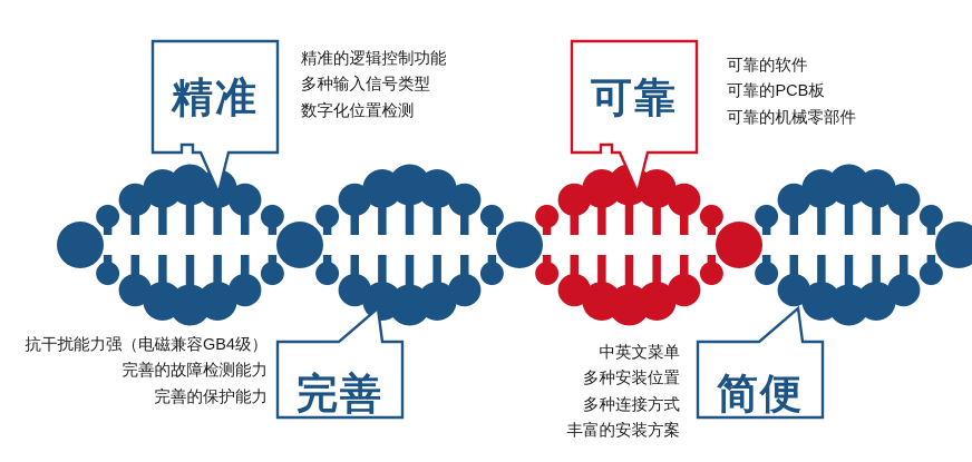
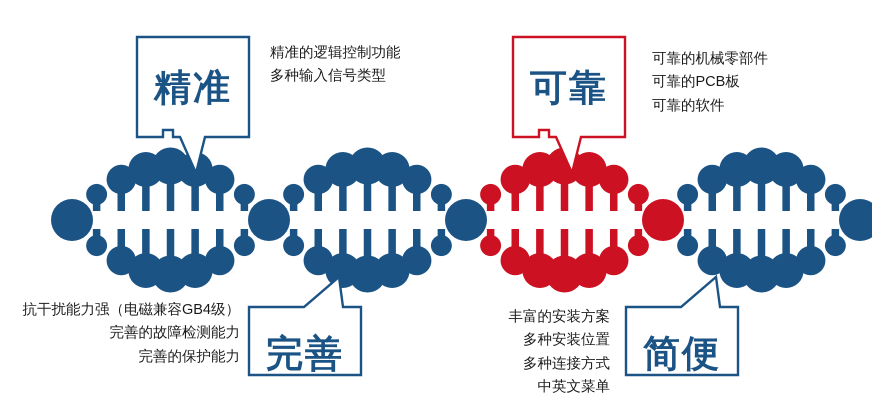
  精准
  精准的逻辑控制功能
  多种输入信号类型
- 数字化位置检测
  可靠
- 可靠的软件
+ 可靠的机械零部件
  可靠的PCB板
- 可靠的机械零部件
+ 可靠的软件
  完善
  抗干扰能力强（电磁兼容GB4级）
  完善的故障检测能力
  完善的保护能力
  简便
- 中英文菜单
+ 丰富的安装方案
  多种安装位置
  多种连接方式
- 丰富的安装方案
+ 中英文菜单
